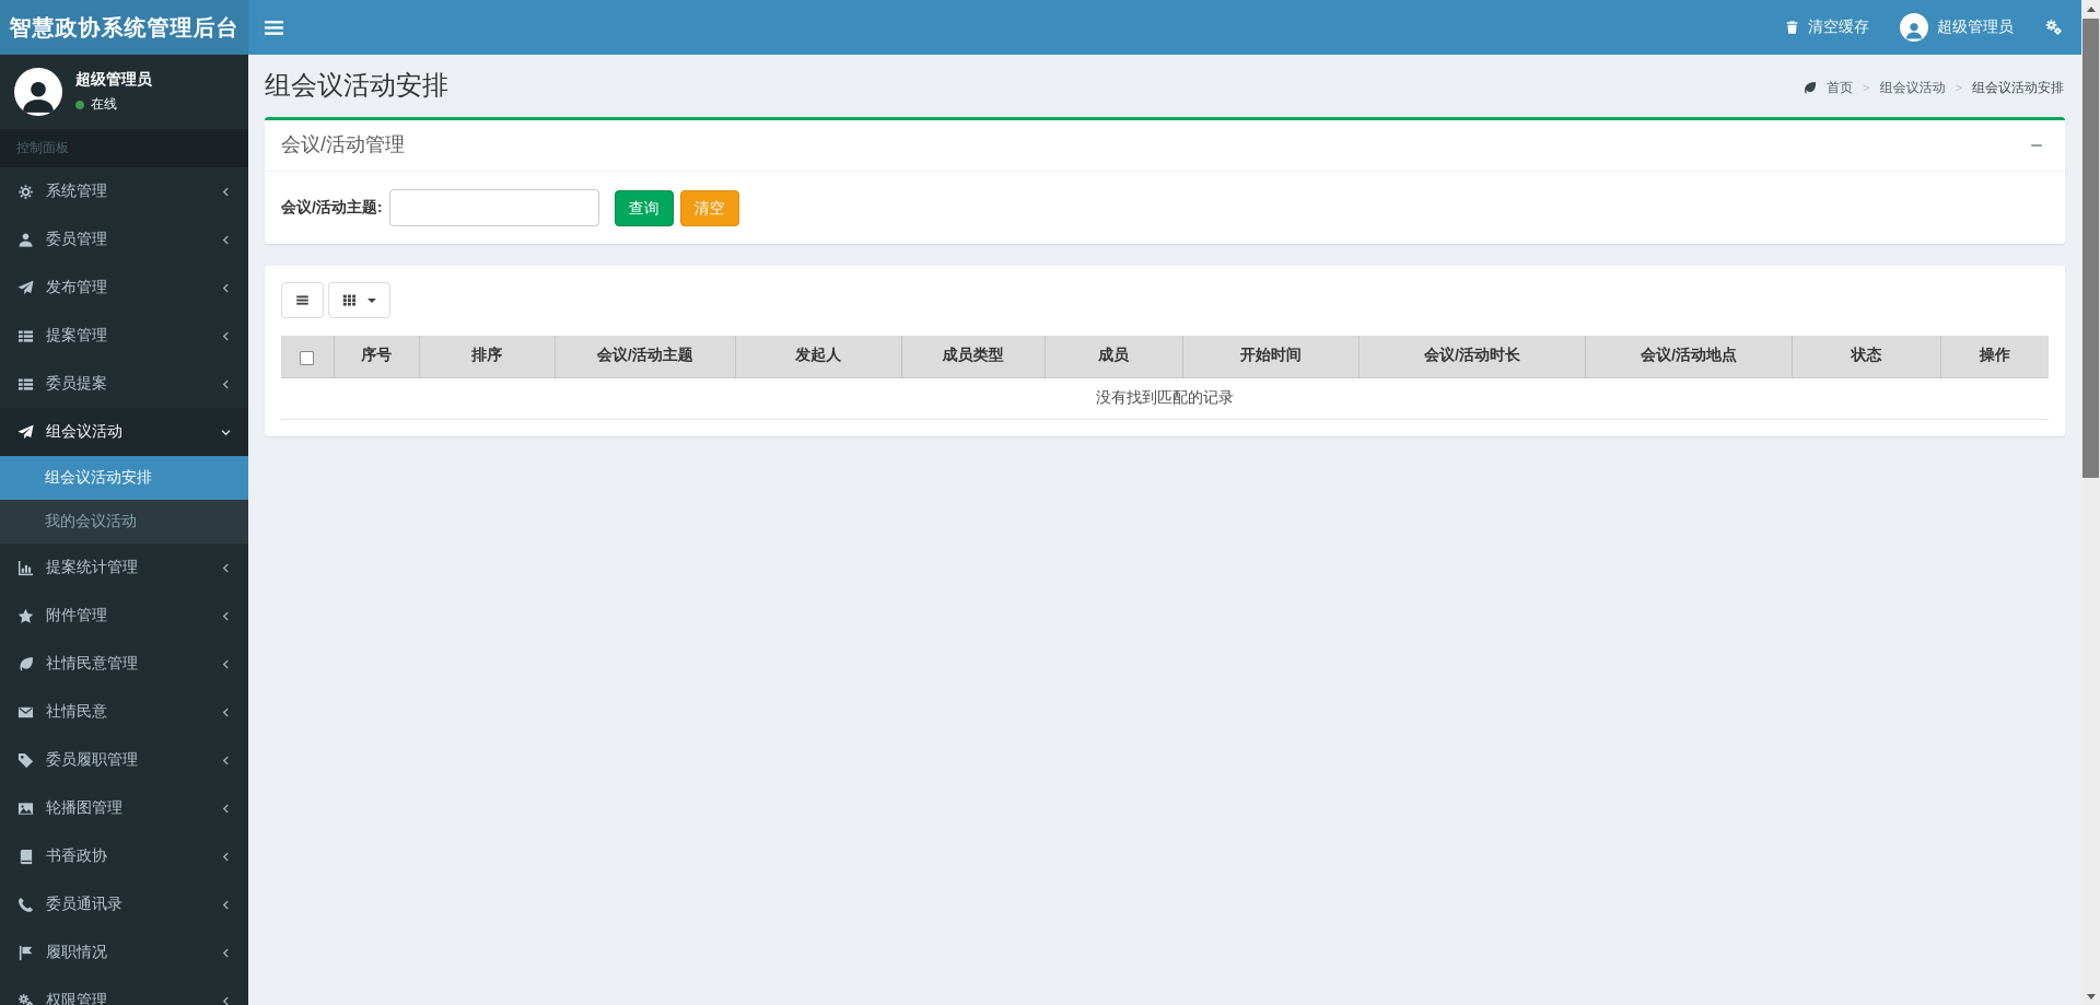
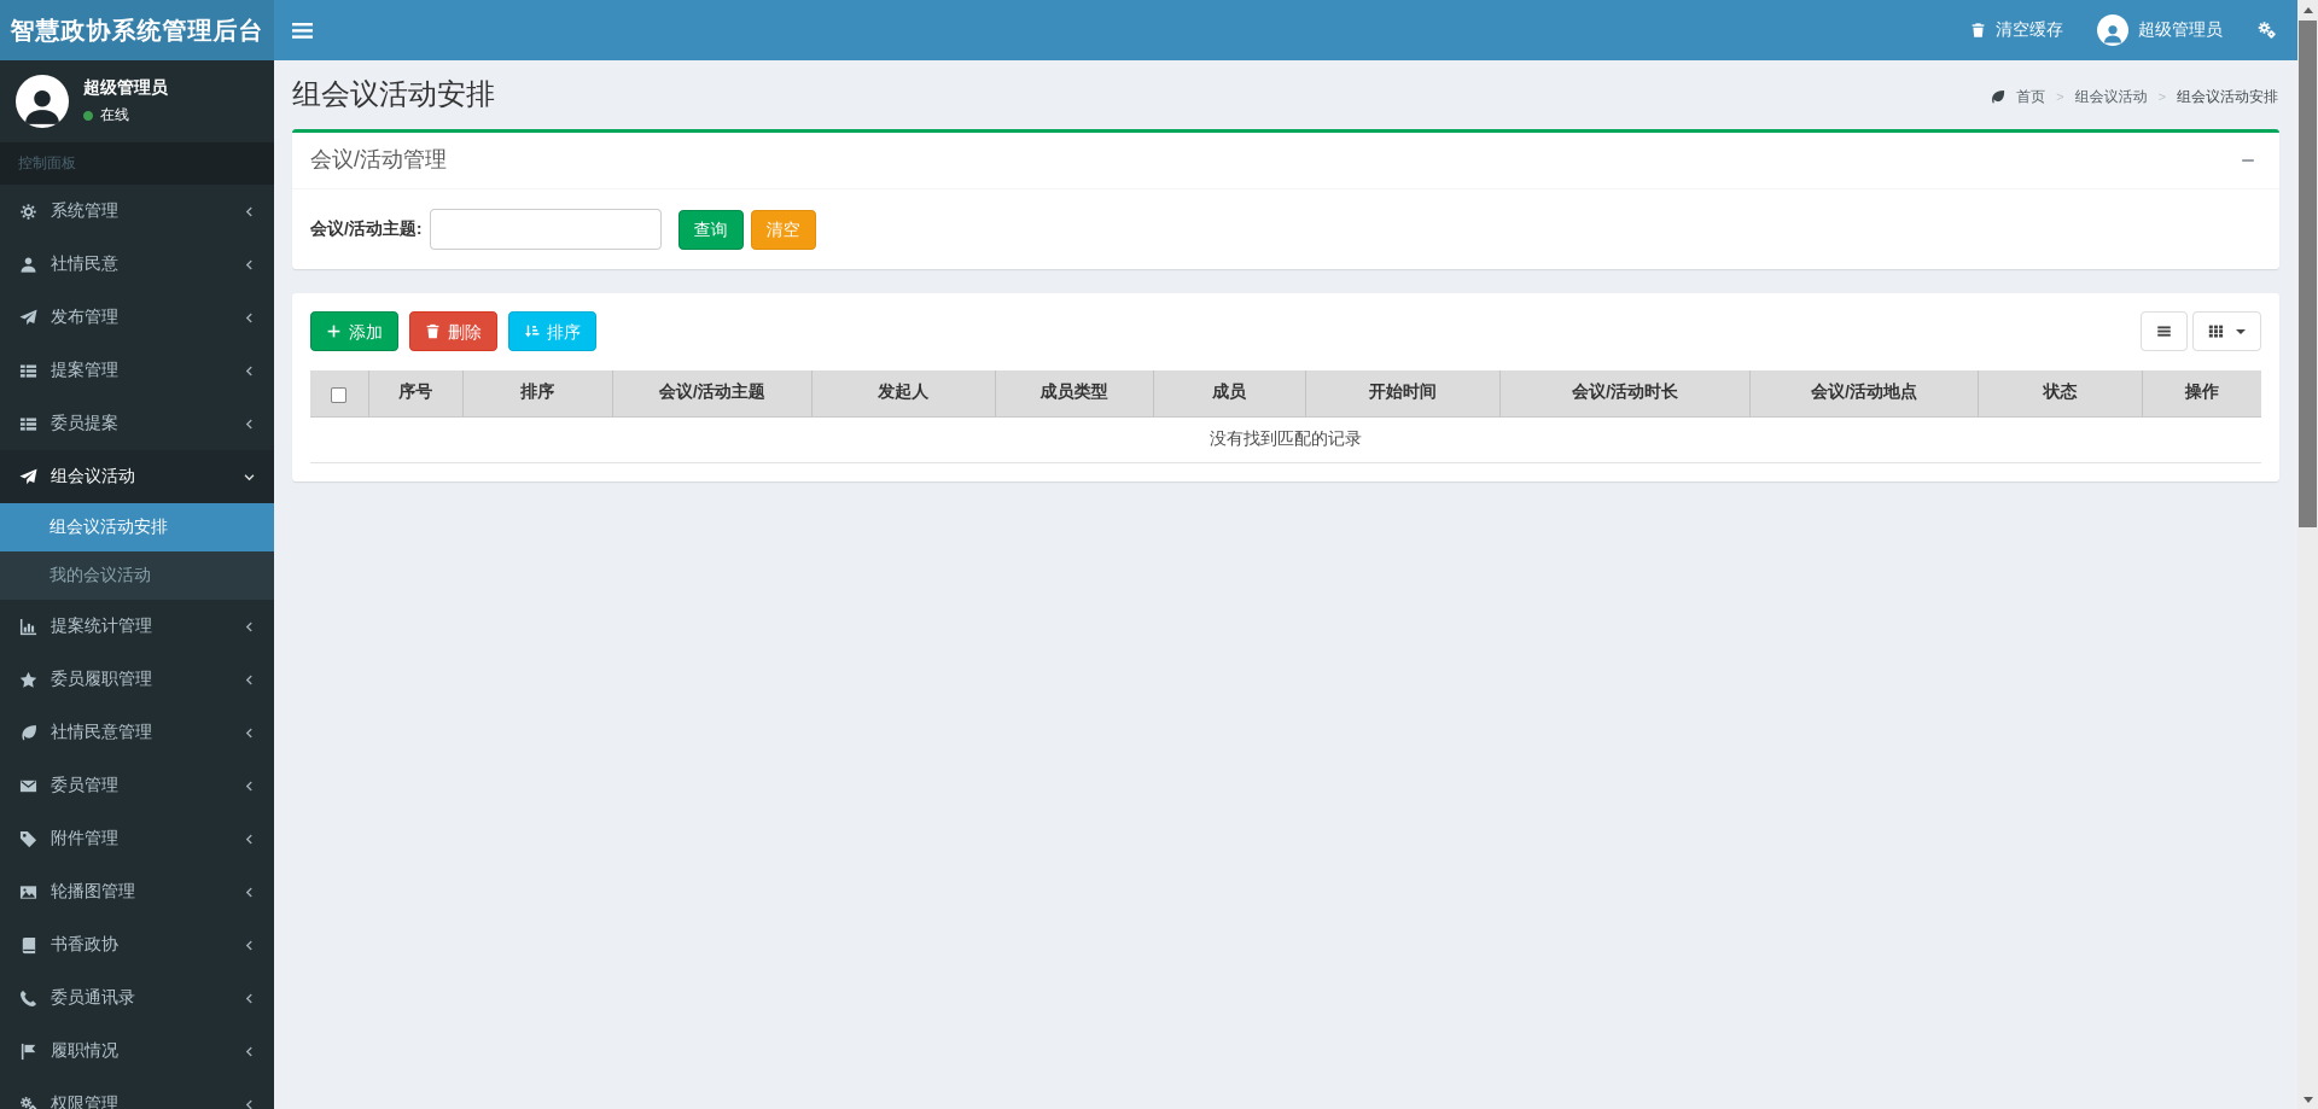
  智慧政协系统管理后台
  清空缓存
  超级管理员
  超级管理员
  在线
  控制面板
  系统管理
- 委员管理
+ 社情民意
  发布管理
  提案管理
  委员提案
  组会议活动
  组会议活动安排
  我的会议活动
  提案统计管理
- 附件管理
+ 委员履职管理
  社情民意管理
- 社情民意
+ 委员管理
- 委员履职管理
+ 附件管理
  轮播图管理
  书香政协
  委员通讯录
  履职情况
  权限管理
  组会议活动安排
  首页
  >
  组会议活动
  >
  组会议活动安排
  会议/活动管理
  会议/活动主题:
  查询
  清空
+ 添加
+ 删除
+ 排序
  	序号	排序	会议/活动主题	发起人	成员类型	成员	开始时间	会议/活动时长	会议/活动地点	状态	操作
  没有找到匹配的记录
